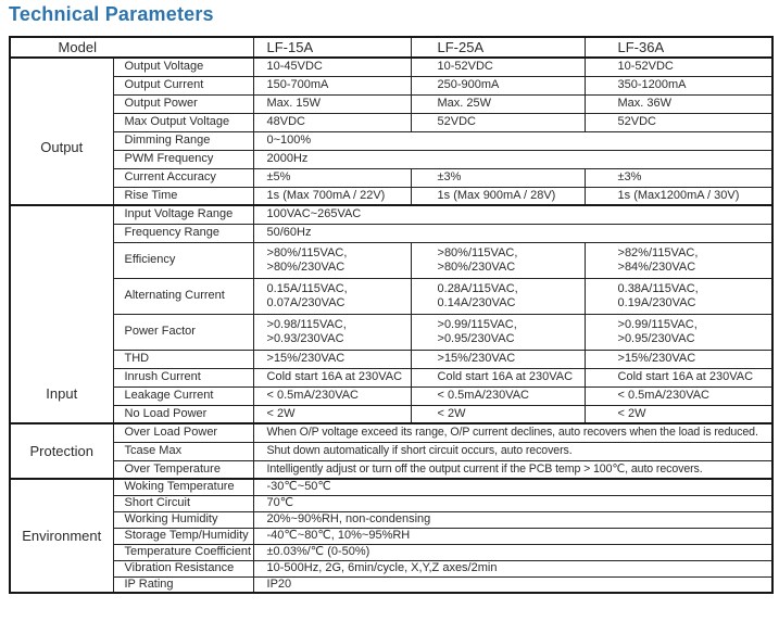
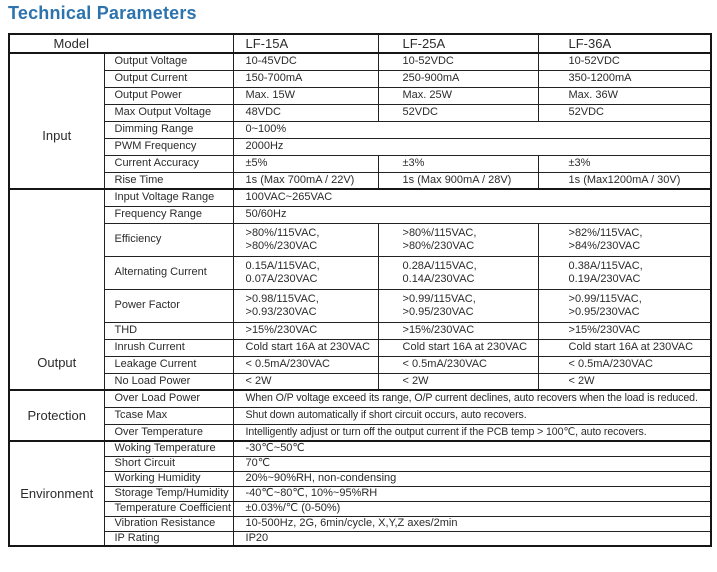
  Technical Parameters
  Model	LF-15A	LF-25A	LF-36A
- Output	Output Voltage	10-45VDC	10-52VDC	10-52VDC
+ Input	Output Voltage	10-45VDC	10-52VDC	10-52VDC
  Output Current	150-700mA	250-900mA	350-1200mA
  Output Power	Max. 15W	Max. 25W	Max. 36W
  Max Output Voltage	48VDC	52VDC	52VDC
  Dimming Range	0~100%
  PWM Frequency	2000Hz
  Current Accuracy	±5%	±3%	±3%
  Rise Time	1s (Max 700mA / 22V)	1s (Max 900mA / 28V)	1s (Max1200mA / 30V)
- Input	Input Voltage Range	100VAC~265VAC
+ Output	Input Voltage Range	100VAC~265VAC
  Frequency Range	50/60Hz
  Efficiency	>80%/115VAC, >80%/230VAC	>80%/115VAC, >80%/230VAC	>82%/115VAC, >84%/230VAC
  Alternating Current	0.15A/115VAC, 0.07A/230VAC	0.28A/115VAC, 0.14A/230VAC	0.38A/115VAC, 0.19A/230VAC
  Power Factor	>0.98/115VAC, >0.93/230VAC	>0.99/115VAC, >0.95/230VAC	>0.99/115VAC, >0.95/230VAC
  THD	>15%/230VAC	>15%/230VAC	>15%/230VAC
  Inrush Current	Cold start 16A at 230VAC	Cold start 16A at 230VAC	Cold start 16A at 230VAC
  Leakage Current	< 0.5mA/230VAC	< 0.5mA/230VAC	< 0.5mA/230VAC
  No Load Power	< 2W	< 2W	< 2W
  Protection	Over Load Power	When O/P voltage exceed its range, O/P current declines, auto recovers when the load is reduced.
  Tcase Max	Shut down automatically if short circuit occurs, auto recovers.
  Over Temperature	Intelligently adjust or turn off the output current if the PCB temp > 100℃, auto recovers.
  Environment	Woking Temperature	-30℃~50℃
  Short Circuit	70℃
  Working Humidity	20%~90%RH, non-condensing
  Storage Temp/Humidity	-40℃~80℃, 10%~95%RH
  Temperature Coefficient	±0.03%/℃ (0-50%)
  Vibration Resistance	10-500Hz, 2G, 6min/cycle, X,Y,Z axes/2min
  IP Rating	IP20
